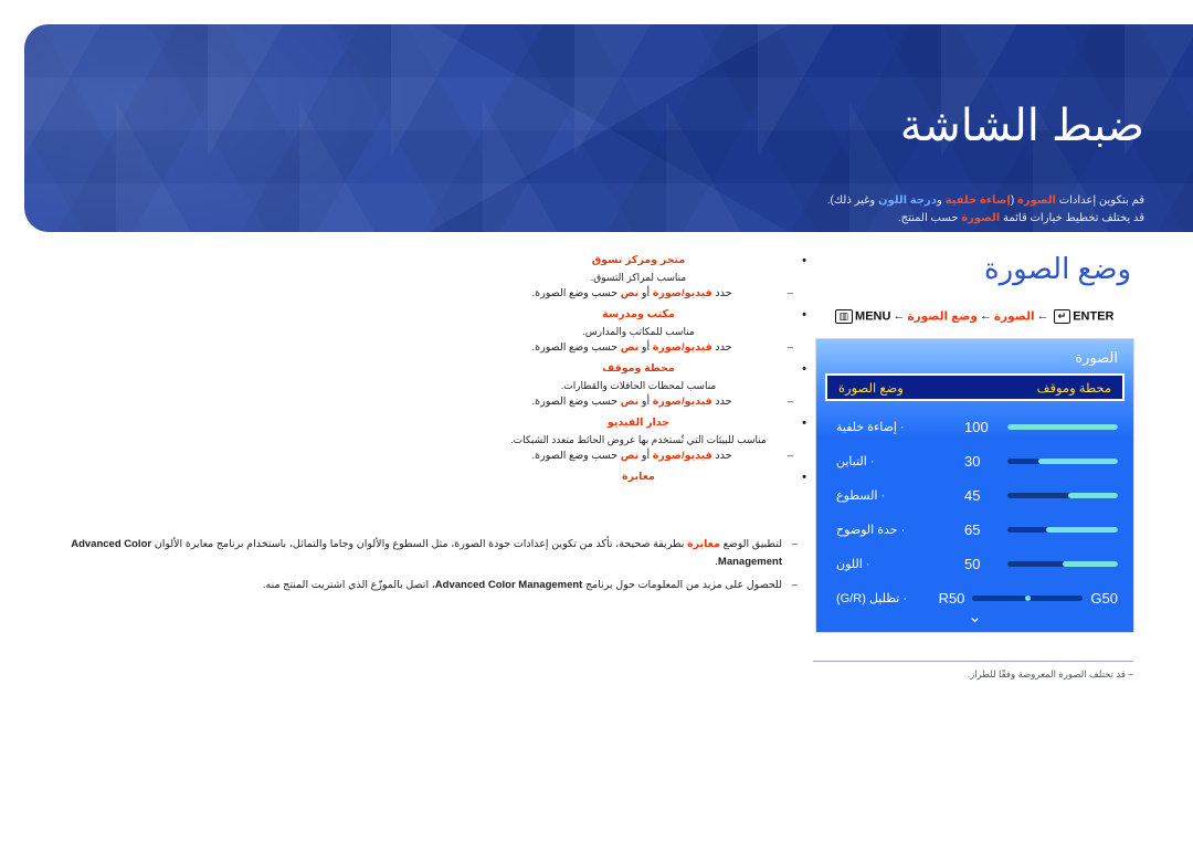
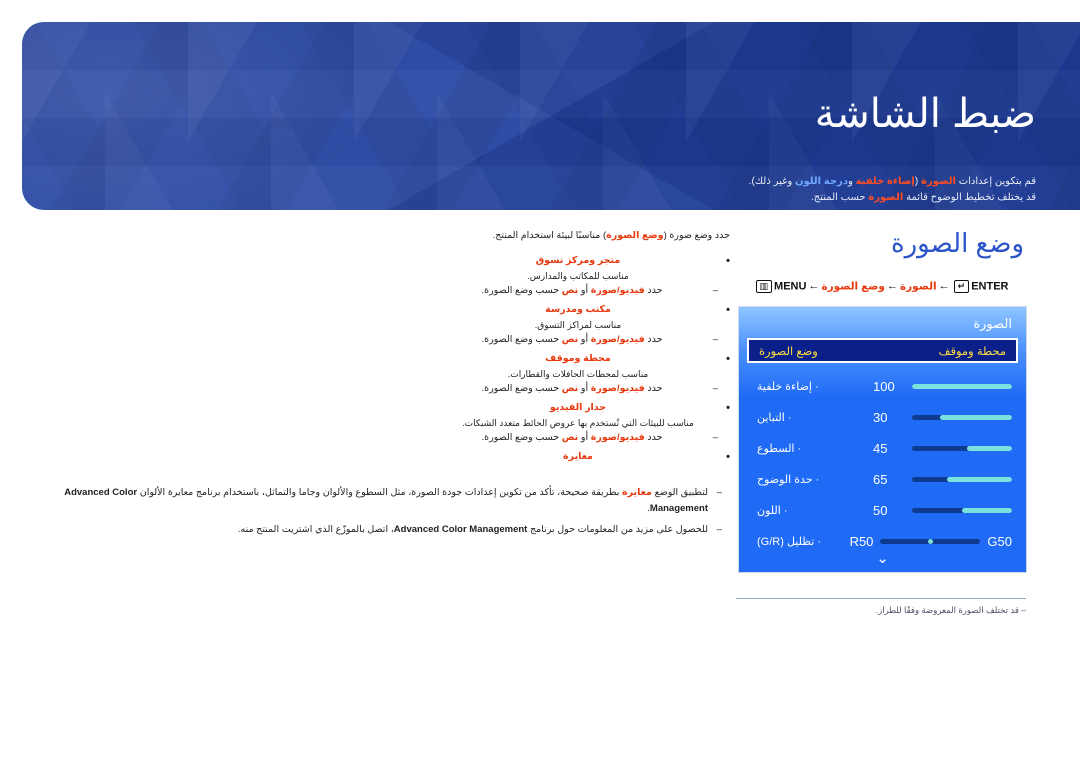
  ضبط الشاشة
  قم بتكوين إعدادات الصورة (إضاءة خلفية ودرجة اللون وغير ذلك).
- قد يختلف تخطيط خيارات قائمة الصورة حسب المنتج.
+ قد يختلف تخطيط الوضوح قائمة الصورة حسب المنتج.
  وضع الصورة
  ▥ MENU ← الصورة←وضع الصورة ← ↵ ENTER
  الصورة
  محطة وموقف
  وضع الصورة
  100
  · إضاءة خلفية
  30
  · التباين
  45
  · السطوع
  65
  · حدة الوضوح
  50
  · اللون
  R50
  G50
  · تظليل (G/R)
  ⌄
  – قد تختلف الصورة المعروضة وفقًا للطراز.
+ حدد وضع صورة (وضع الصورة) مناسبًا لبيئة استخدام المنتج.
  متجر ومركز تسوق
- مناسب لمراكز التسوق.
+ مناسب للمكاتب والمدارس.
  حدد فيديو/صورة أو نص حسب وضع الصورة.
  مكتب ومدرسة
- مناسب للمكاتب والمدارس.
+ مناسب لمراكز التسوق.
  حدد فيديو/صورة أو نص حسب وضع الصورة.
  محطة وموقف
  مناسب لمحطات الحافلات والقطارات.
  حدد فيديو/صورة أو نص حسب وضع الصورة.
  جدار الفيديو
  مناسب للبيئات التي تُستخدم بها عروض الحائط متعدد الشبكات.
  حدد فيديو/صورة أو نص حسب وضع الصورة.
  معايرة
  لتطبيق الوضع معايرة بطريقة صحيحة، تأكد من تكوين إعدادات جودة الصورة، مثل السطوع والألوان وجاما والتماثل، باستخدام برنامج معايرة الألوان Advanced Color Management.
  للحصول على مزيد من المعلومات حول برنامج Advanced Color Management، اتصل بالموزّع الذي اشتريت المنتج منه.
